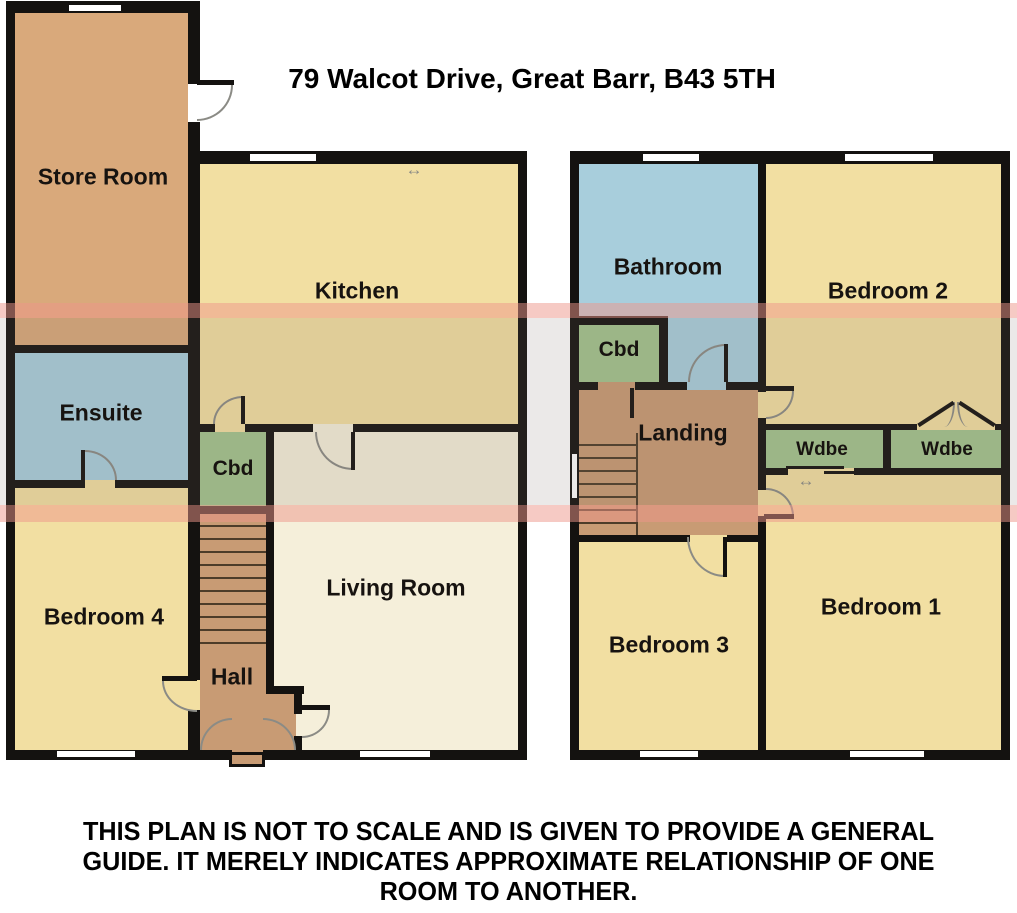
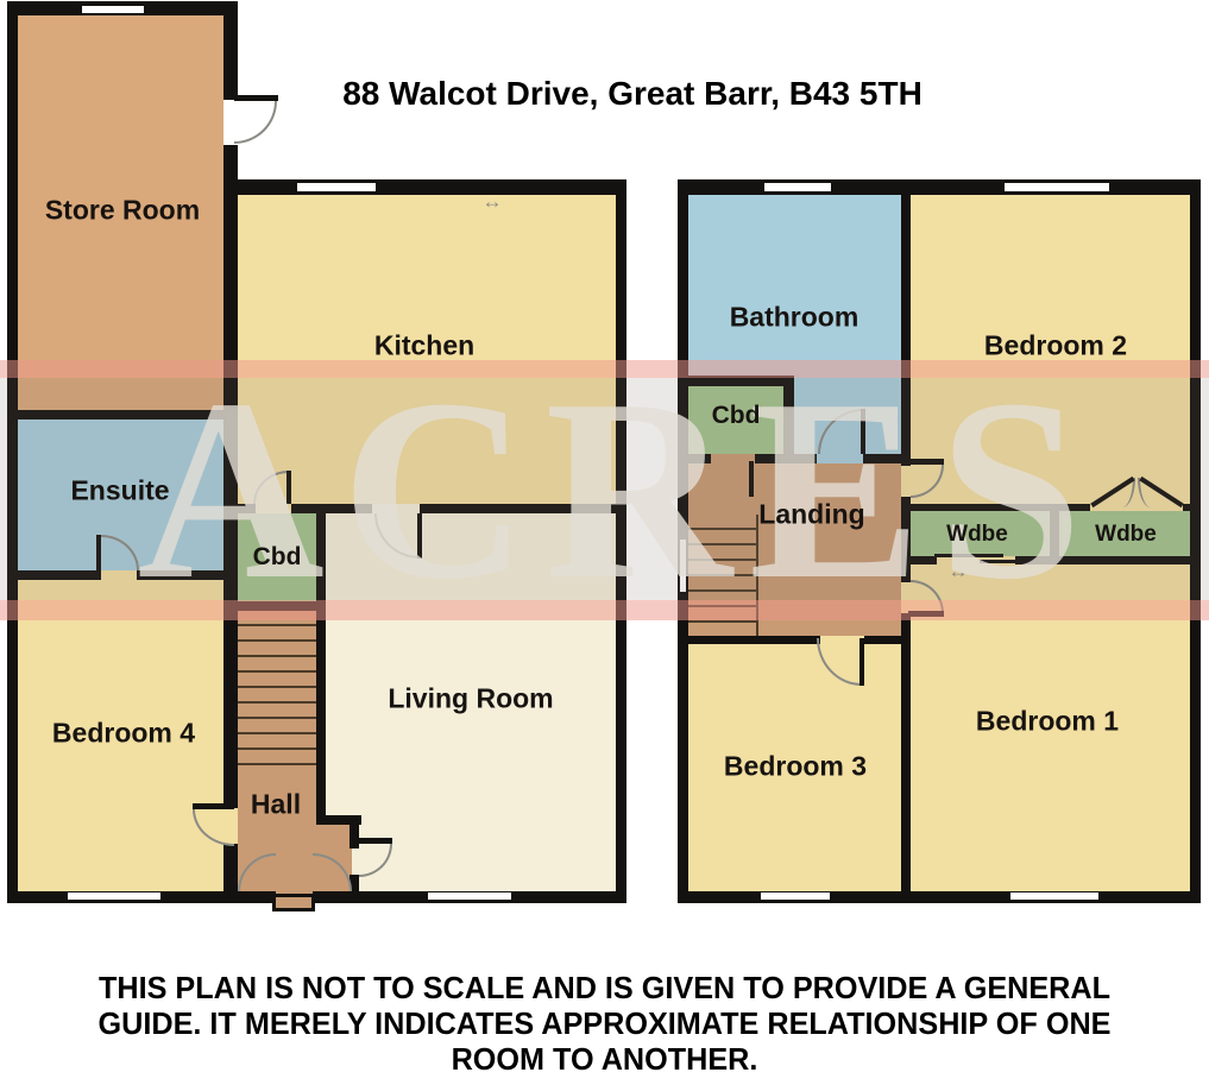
  ↔
  ↔
+ ACRES
  Store Room
  Kitchen
  Ensuite
  Cbd
  Bedroom 4
  Hall
  Living Room
  Bathroom
  Cbd
  Bedroom 2
  Landing
  Wdbe
  Wdbe
  Bedroom 3
  Bedroom 1
- 79 Walcot Drive, Great Barr, B43 5TH
+ 88 Walcot Drive, Great Barr, B43 5TH
  THIS PLAN IS NOT TO SCALE AND IS GIVEN TO PROVIDE A GENERAL
  GUIDE. IT MERELY INDICATES APPROXIMATE RELATIONSHIP OF ONE
  ROOM TO ANOTHER.
